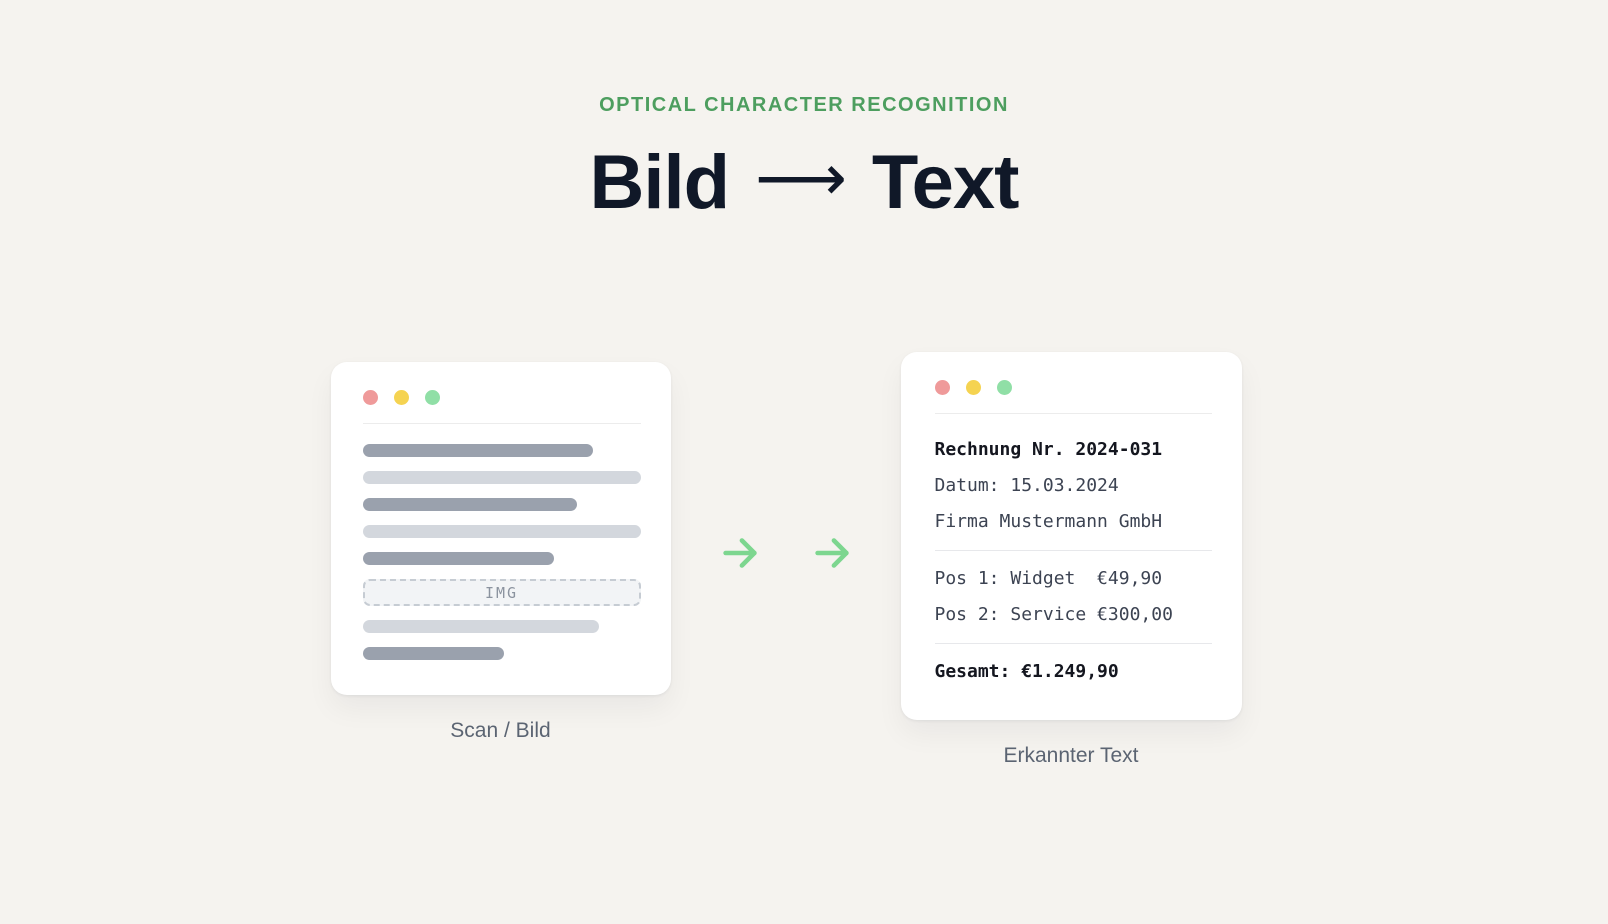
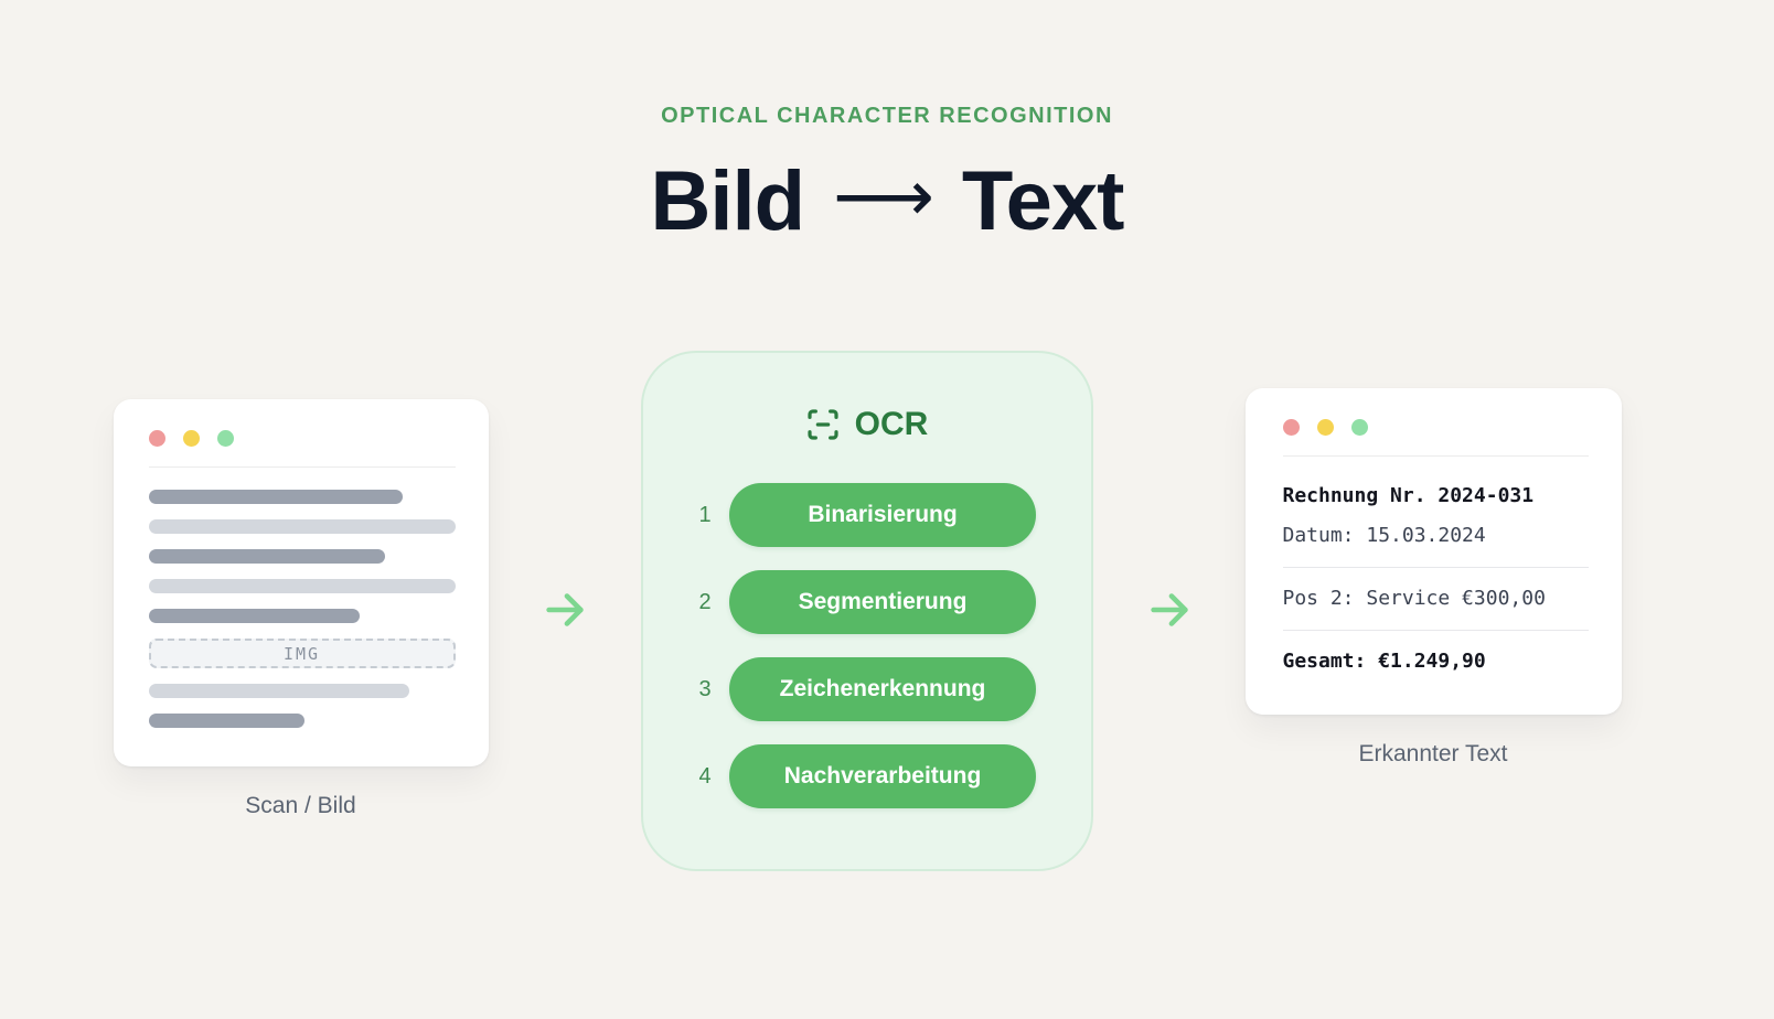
  OPTICAL CHARACTER RECOGNITION
  Bild
  ⟶
  Text
  IMG
  Scan / Bild
+ OCR
+ 1
+ Binarisierung
+ 2
+ Segmentierung
+ 3
+ Zeichenerkennung
+ 4
+ Nachverarbeitung
  Rechnung Nr. 2024-031
  Datum: 15.03.2024
- Firma Mustermann GmbH
- Pos 1: Widget €49,90
  Pos 2: Service €300,00
  Gesamt: €1.249,90
  Erkannter Text
